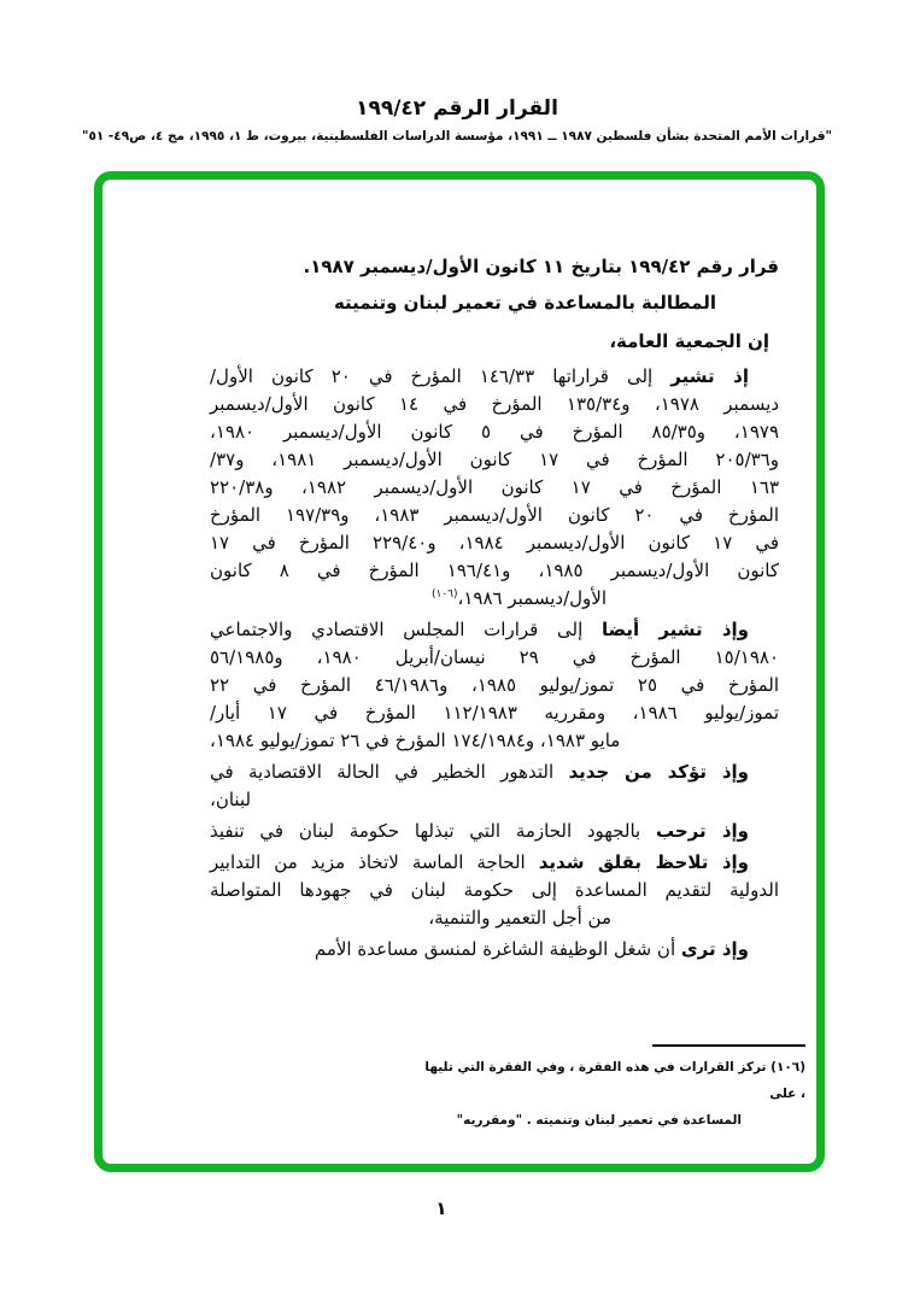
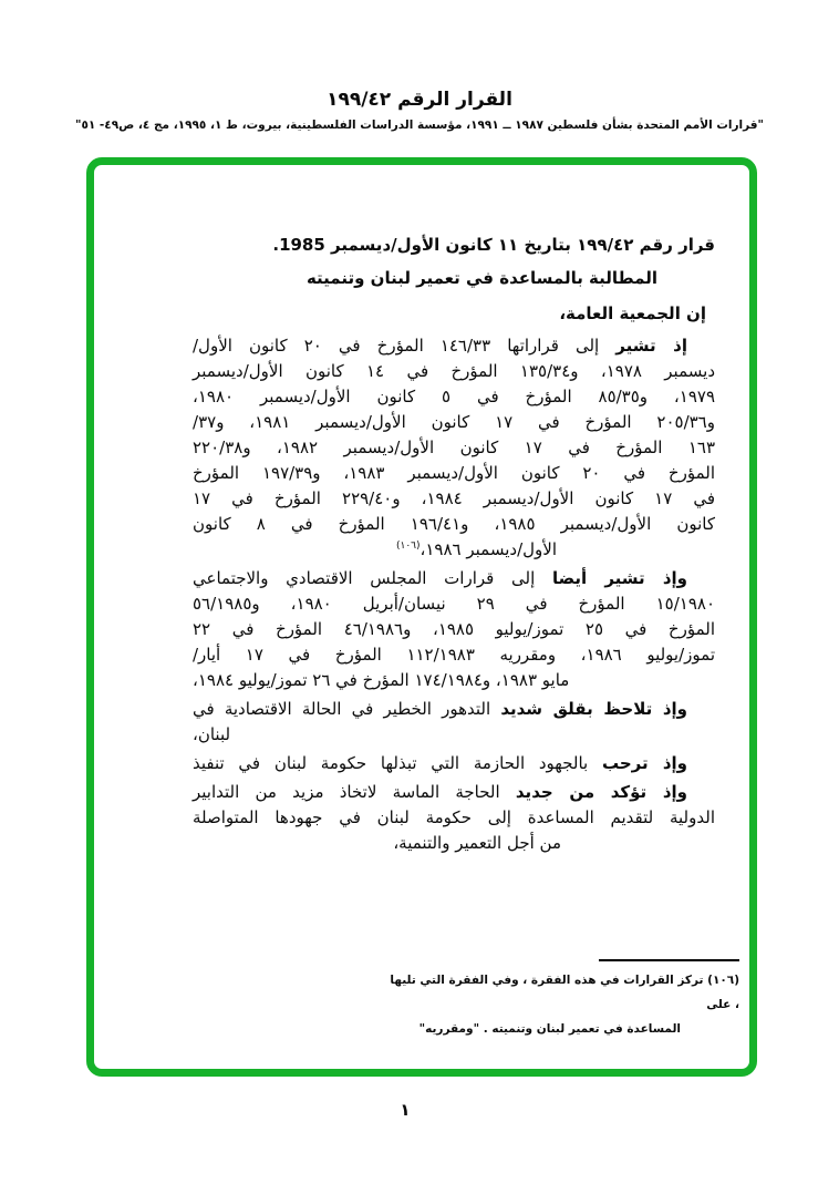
  القرار الرقم ١٩٩/٤٢
  "قرارات الأمم المتحدة بشأن فلسطين ١٩٨٧ ــ ١٩٩١، مؤسسة الدراسات الفلسطينية، بيروت، ط ١، ١٩٩٥، مج ٤، ص٤٩- ٥١"
- قرار رقم ١٩٩/٤٢ بتاريخ ١١ كانون الأول/ديسمبر ١٩٨٧.
+ قرار رقم ١٩٩/٤٢ بتاريخ ١١ كانون الأول/ديسمبر 1985.
  المطالبة بالمساعدة في تعمير لبنان وتنميته
  إن الجمعية العامة،
  إذ تشير إلى قراراتها ١٤٦/٣٣ المؤرخ في ٢٠ كانون الأول/
  ديسمبر ١٩٧٨، و١٣٥/٣٤ المؤرخ في ١٤ كانون الأول/ديسمبر
  ١٩٧٩، و٨٥/٣٥ المؤرخ في ٥ كانون الأول/ديسمبر ١٩٨٠،
  و٢٠٥/٣٦ المؤرخ في ١٧ كانون الأول/ديسمبر ١٩٨١، و٣٧/
  ١٦٣ المؤرخ في ١٧ كانون الأول/ديسمبر ١٩٨٢، و٢٢٠/٣٨
  المؤرخ في ٢٠ كانون الأول/ديسمبر ١٩٨٣، و١٩٧/٣٩ المؤرخ
  في ١٧ كانون الأول/ديسمبر ١٩٨٤، و٢٢٩/٤٠ المؤرخ في ١٧
  كانون الأول/ديسمبر ١٩٨٥، و١٩٦/٤١ المؤرخ في ٨ كانون
  الأول/ديسمبر ١٩٨٦،(١٠٦)
  وإذ تشير أيضا إلى قرارات المجلس الاقتصادي والاجتماعي
  ١٥/١٩٨٠ المؤرخ في ٢٩ نيسان/أبريل ١٩٨٠، و٥٦/١٩٨٥
  المؤرخ في ٢٥ تموز/يوليو ١٩٨٥، و٤٦/١٩٨٦ المؤرخ في ٢٢
  تموز/يوليو ١٩٨٦، ومقرريه ١١٢/١٩٨٣ المؤرخ في ١٧ أيار/
  مايو ١٩٨٣، و١٧٤/١٩٨٤ المؤرخ في ٢٦ تموز/يوليو ١٩٨٤،
- وإذ تؤكد من جديد التدهور الخطير في الحالة الاقتصادية في
+ وإذ تلاحظ بقلق شديد التدهور الخطير في الحالة الاقتصادية في
  لبنان،
  وإذ ترحب بالجهود الحازمة التي تبذلها حكومة لبنان في تنفيذ
- وإذ تلاحظ بقلق شديد الحاجة الماسة لاتخاذ مزيد من التدابير
+ وإذ تؤكد من جديد الحاجة الماسة لاتخاذ مزيد من التدابير
  الدولية لتقديم المساعدة إلى حكومة لبنان في جهودها المتواصلة
  من أجل التعمير والتنمية،
- وإذ ترى أن شغل الوظيفة الشاغرة لمنسق مساعدة الأمم
  (١٠٦) تركز القرارات في هذه الفقرة ، وفي الفقرة التي تليها ، على
  المساعدة في تعمير لبنان وتنميته . "ومقرريه"
  ١
